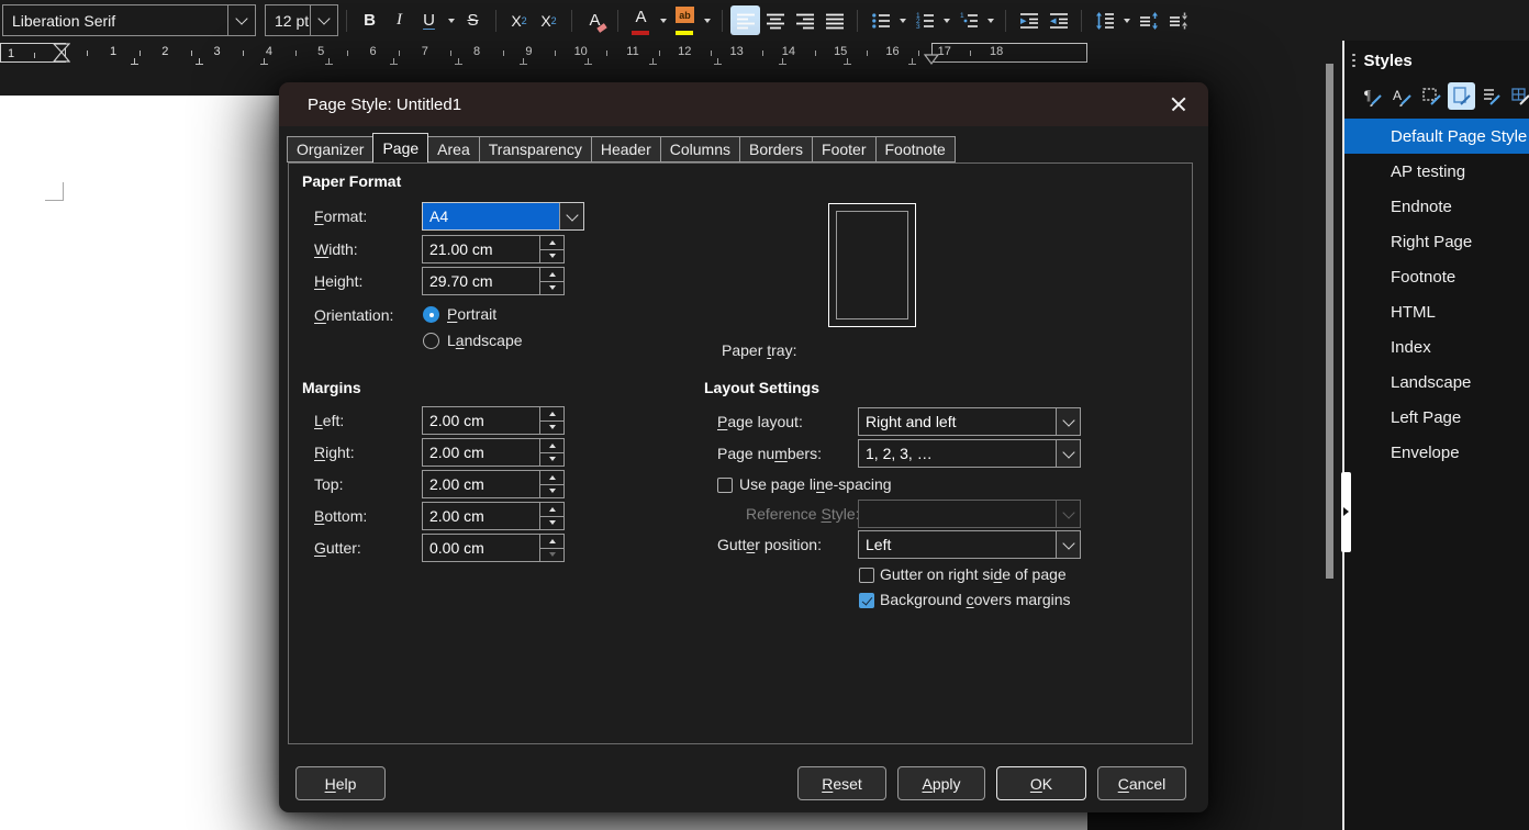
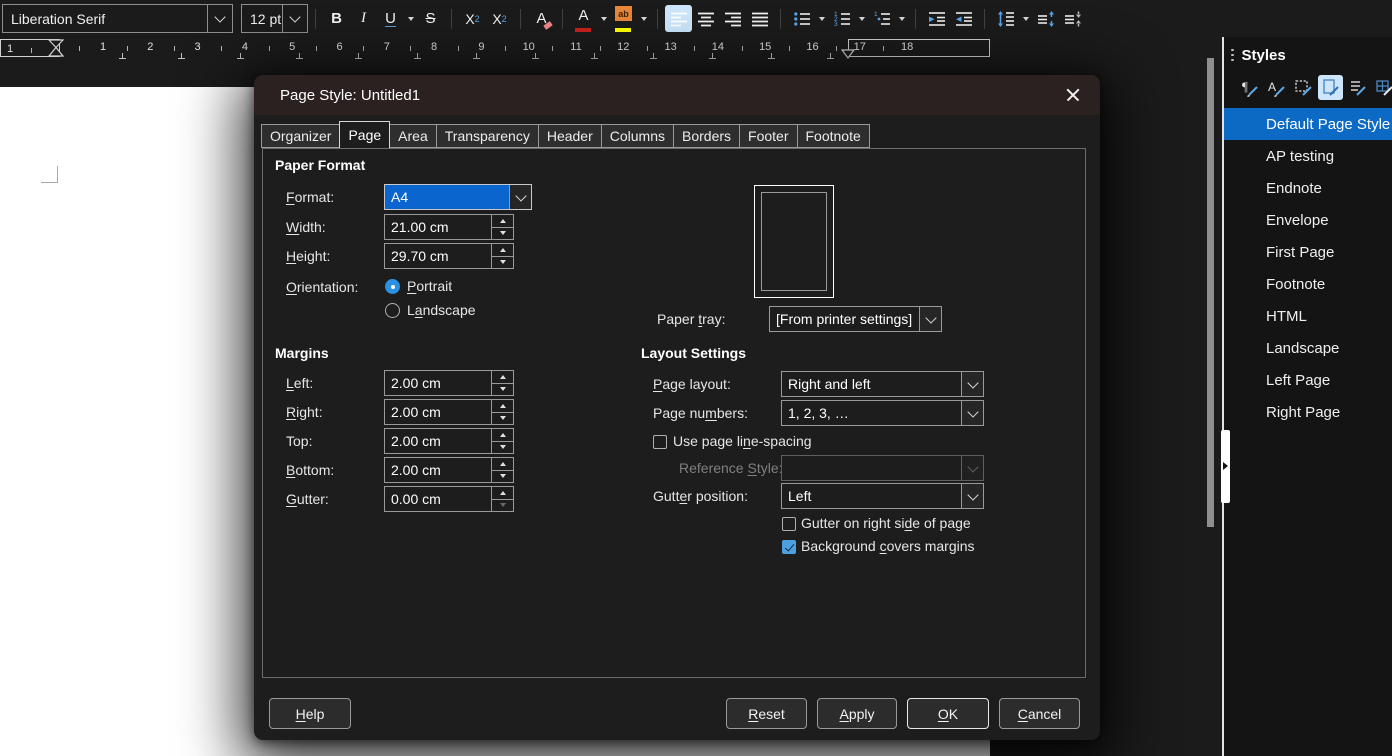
  Liberation Serif
  12 pt
  B
  I
  U
  S
  X
  2
  X
  2
  A
  A
  ab
  1
  1
  2
  3
  4
  5
  6
  7
  8
  9
  10
  11
  12
  13
  14
  15
  16
  17
  18
  Styles
  ¶
  A
  Default Page Style
  AP testing
  Endnote
- Right Page
+ Envelope
+ First Page
  Footnote
  HTML
- Index
  Landscape
  Left Page
- Envelope
+ Right Page
  Page Style: Untitled1
  Organizer
  Page
  Area
  Transparency
  Header
  Columns
  Borders
  Footer
  Footnote
  Paper Format
  Format:
  A4
  Width:
  21.00 cm
  Height:
  29.70 cm
  Orientation:
  Portrait
  Landscape
  Paper tray:
+ [From printer settings]
  Margins
  Left:
  2.00 cm
  Right:
  2.00 cm
  Top:
  2.00 cm
  Bottom:
  2.00 cm
  Gutter:
  0.00 cm
  Layout Settings
  Page layout:
  Right and left
  Page numbers:
  1, 2, 3, …
  Use page line-spacing
  Reference Style
  Gutter position:
  Left
  Gutter on right side of page
  Background covers margins
  H
  elp
  R
  eset
  A
  pply
  O
  K
  C
  ancel
